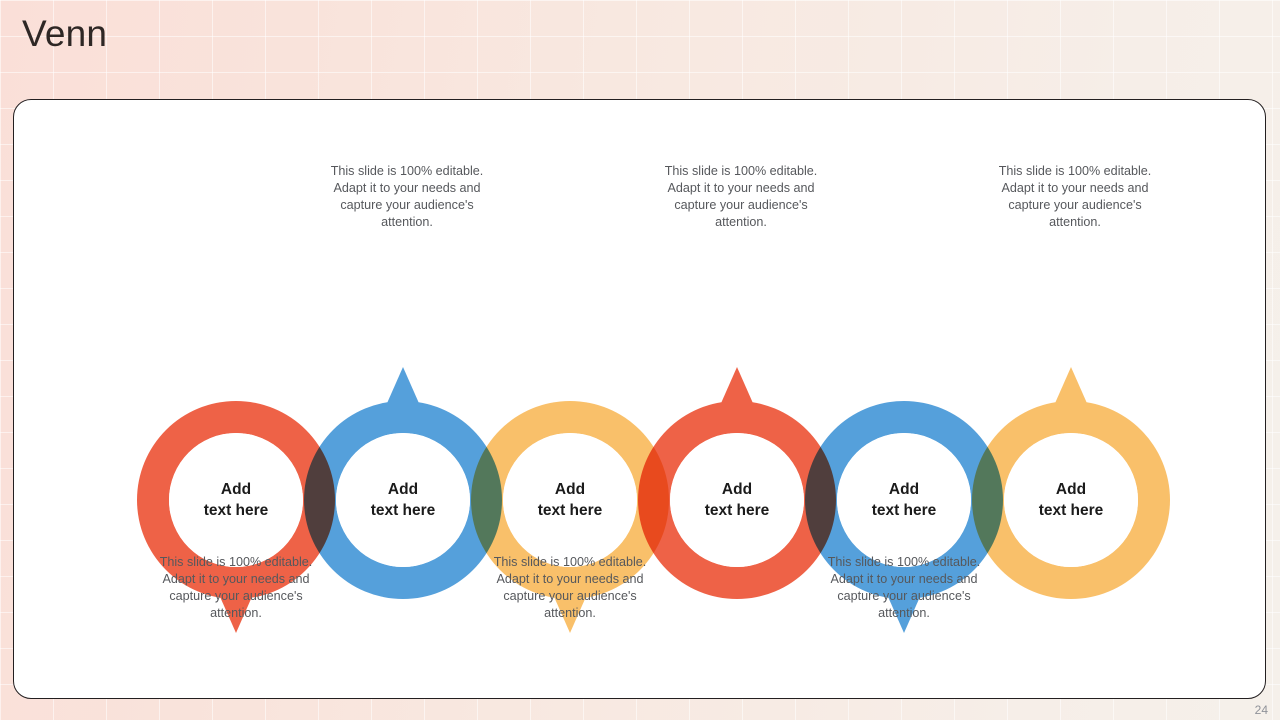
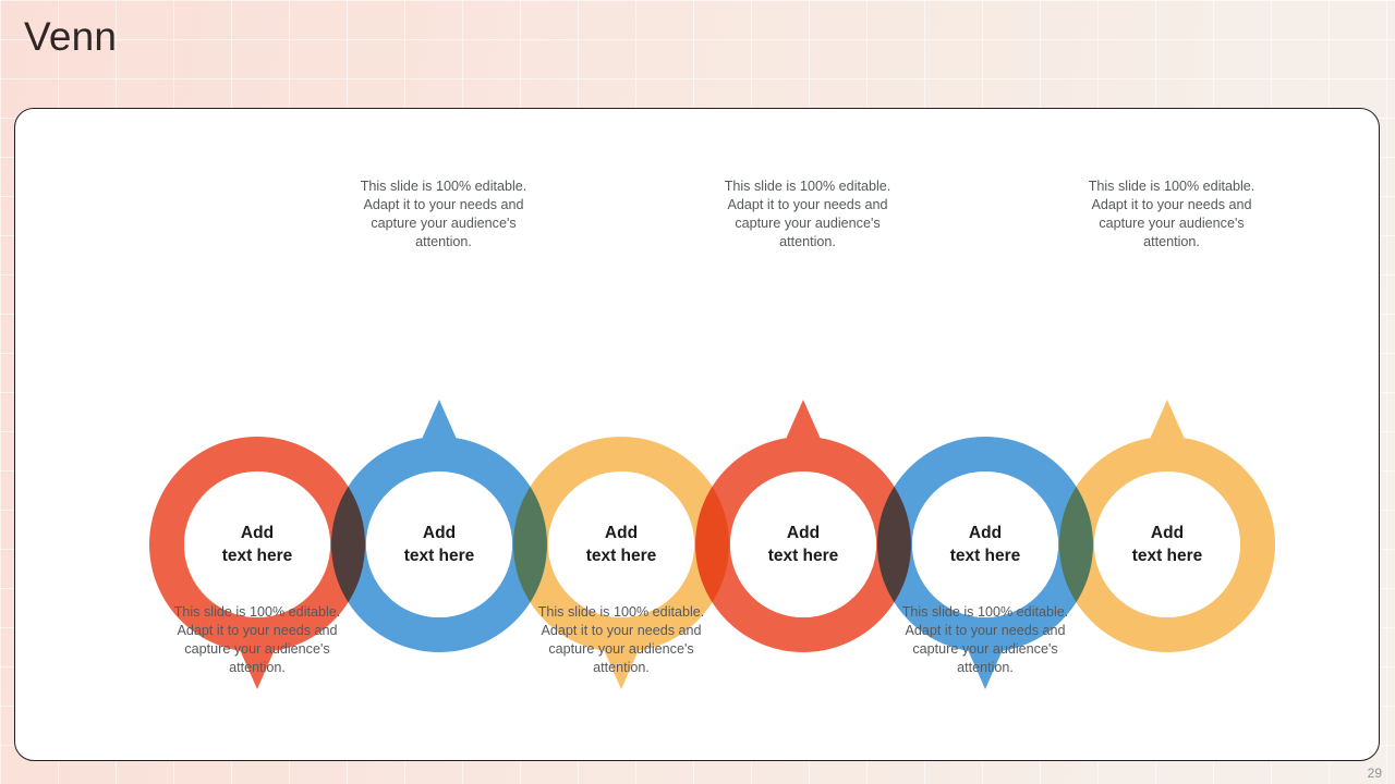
  Venn
  Add
  text here
  Add
  text here
  Add
  text here
  Add
  text here
  Add
  text here
  Add
  text here
  This slide is 100% editable. Adapt it to your needs and capture your audience's attention.
  This slide is 100% editable. Adapt it to your needs and capture your audience's attention.
  This slide is 100% editable. Adapt it to your needs and capture your audience's attention.
  This slide is 100% editable. Adapt it to your needs and capture your audience's attention.
  This slide is 100% editable. Adapt it to your needs and capture your audience's attention.
  This slide is 100% editable. Adapt it to your needs and capture your audience's attention.
- 24
+ 29
